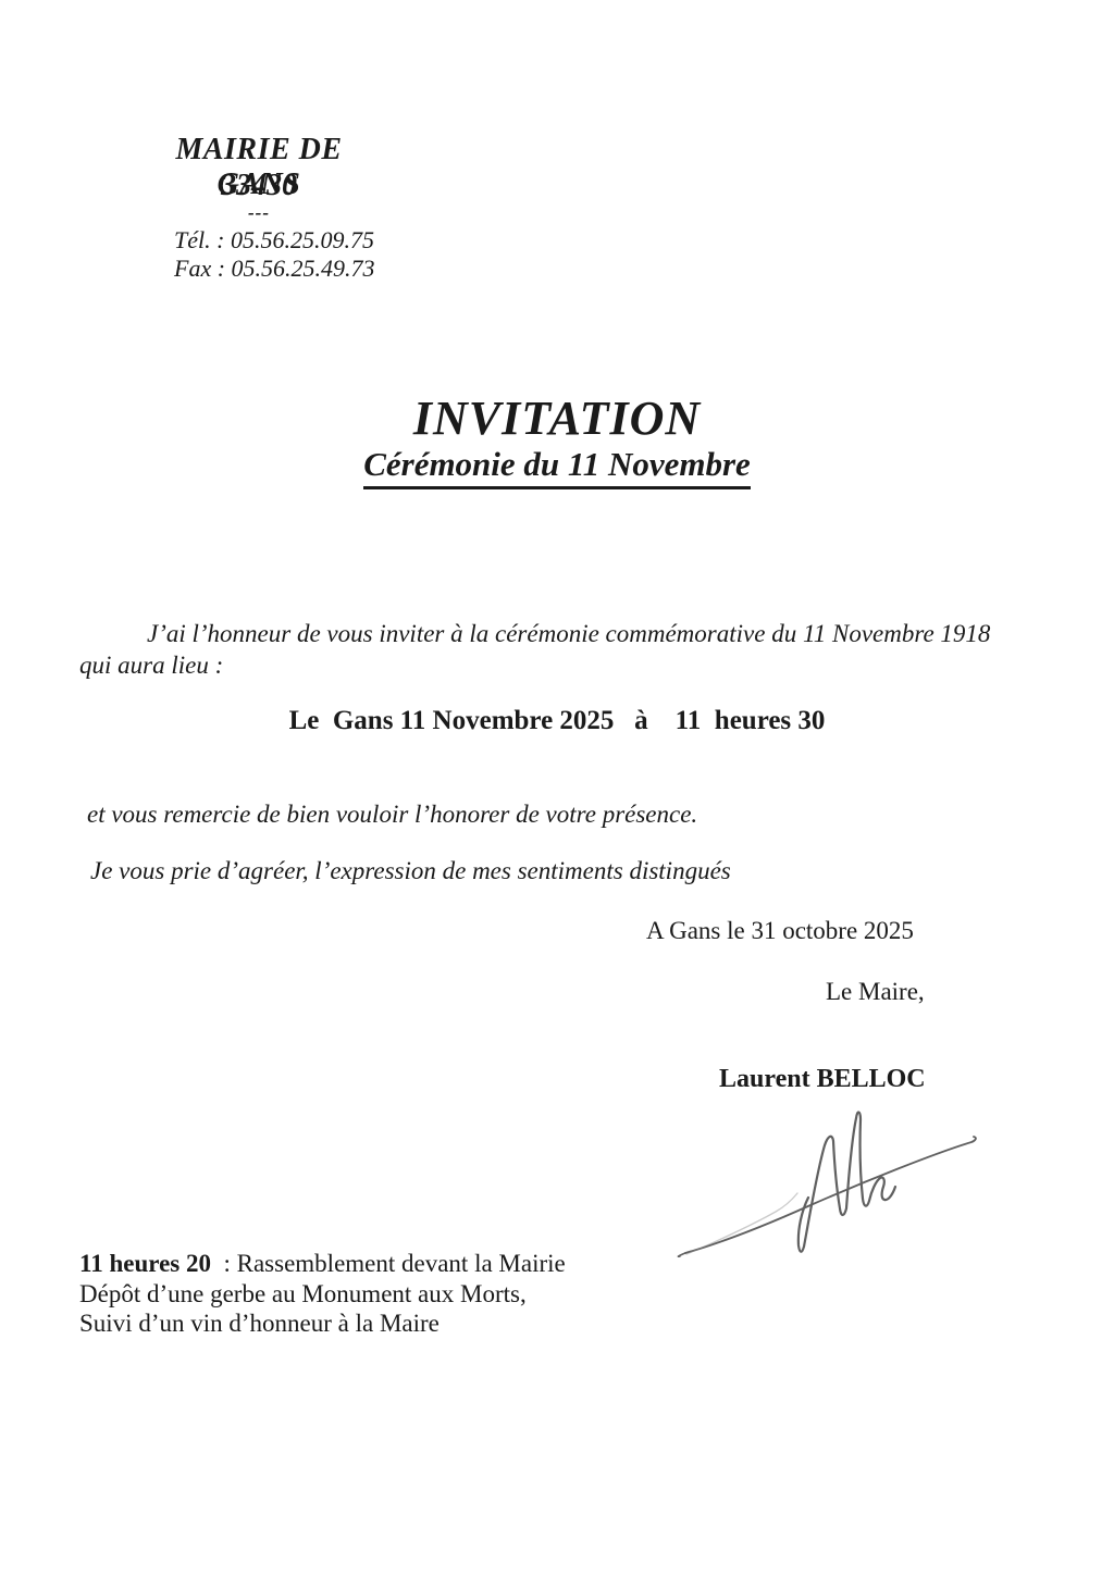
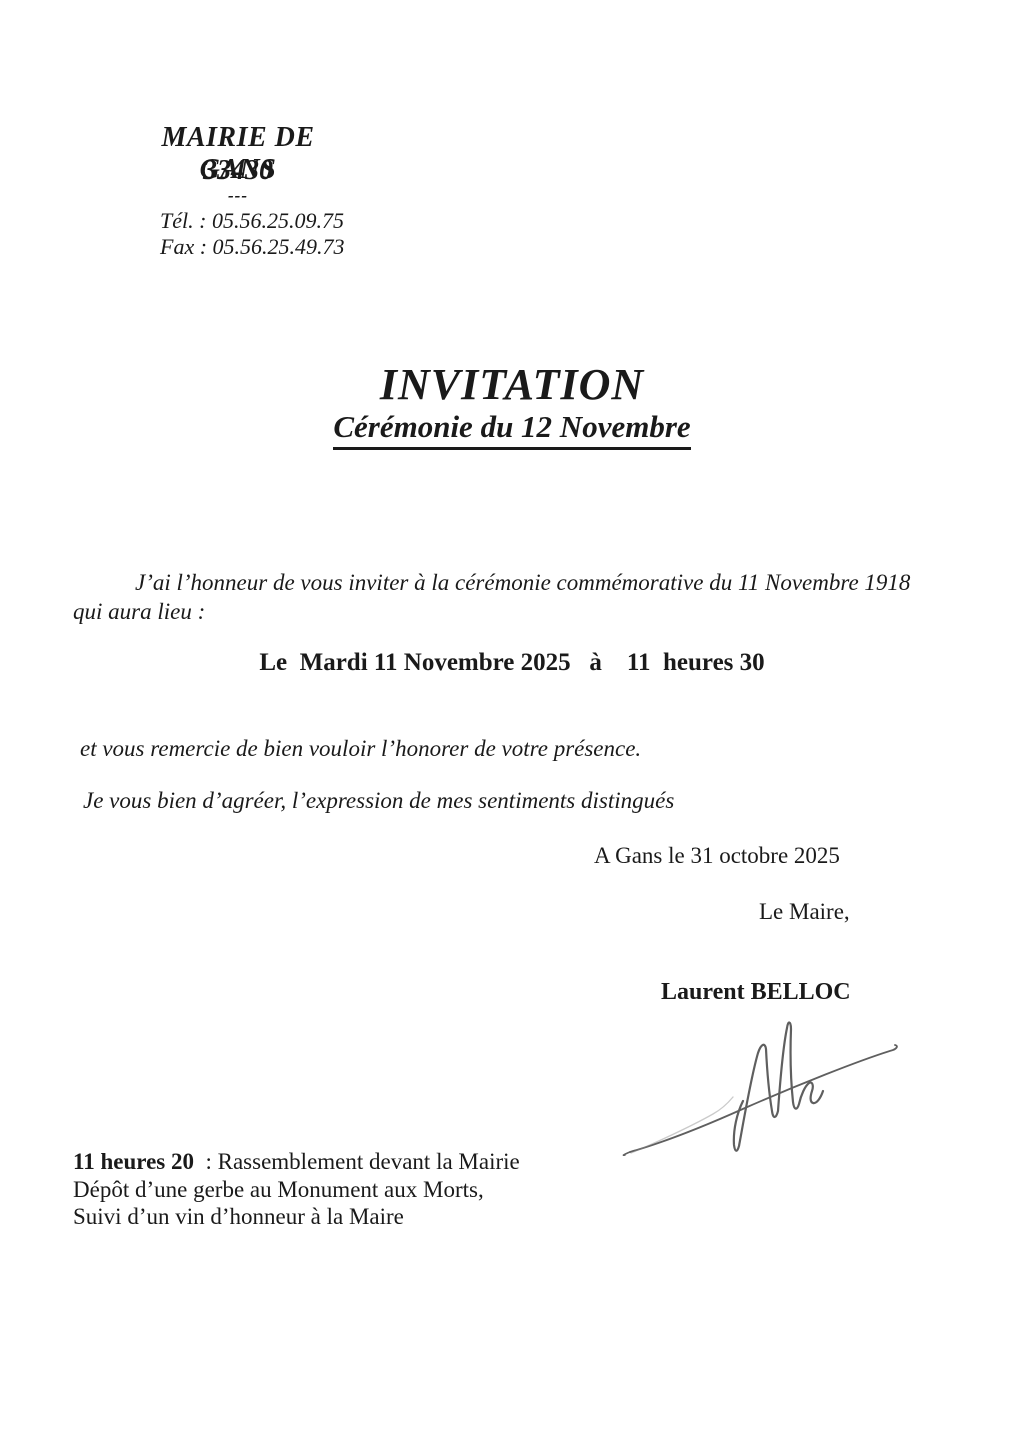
  MAIRIE DE GANS
  33430
  ---
  Tél. : 05.56.25.09.75
  Fax : 05.56.25.49.73
  INVITATION
- Cérémonie du 11 Novembre
+ Cérémonie du 12 Novembre
  J’ai l’honneur de vous inviter à la cérémonie commémorative du 11 Novembre 1918
  qui aura lieu :
- Le Gans 11 Novembre 2025 à 11 heures 30
+ Le Mardi 11 Novembre 2025 à 11 heures 30
  et vous remercie de bien vouloir l’honorer de votre présence.
- Je vous prie d’agréer, l’expression de mes sentiments distingués
+ Je vous bien d’agréer, l’expression de mes sentiments distingués
  A Gans le 31 octobre 2025
  Le Maire,
  Laurent BELLOC
  11 heures 20 : Rassemblement devant la Mairie
  Dépôt d’une gerbe au Monument aux Morts,
  Suivi d’un vin d’honneur à la Maire
